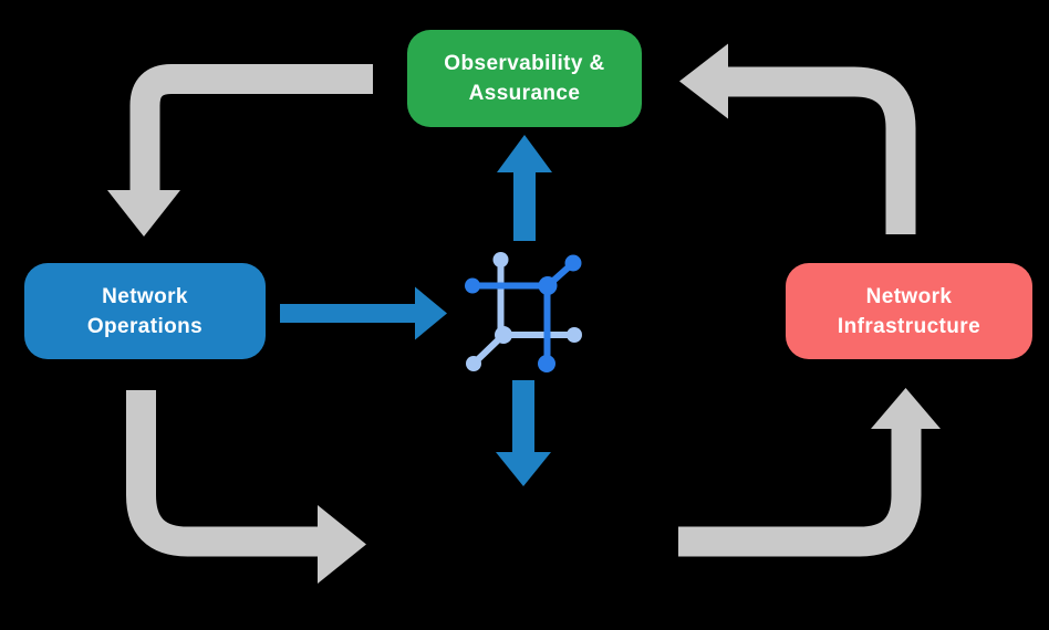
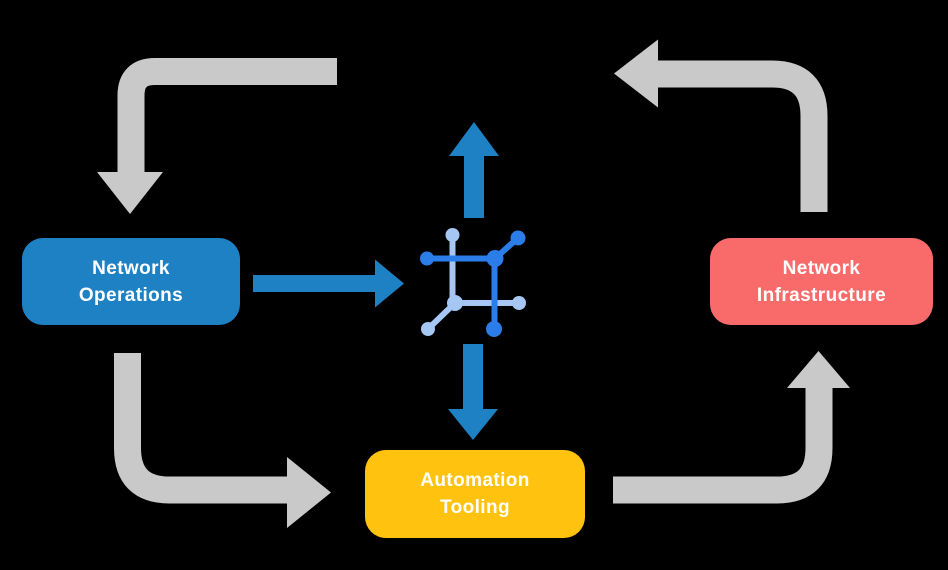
- Observability &
- Assurance
  Network
  Operations
  Network
  Infrastructure
+ Automation
+ Tooling
